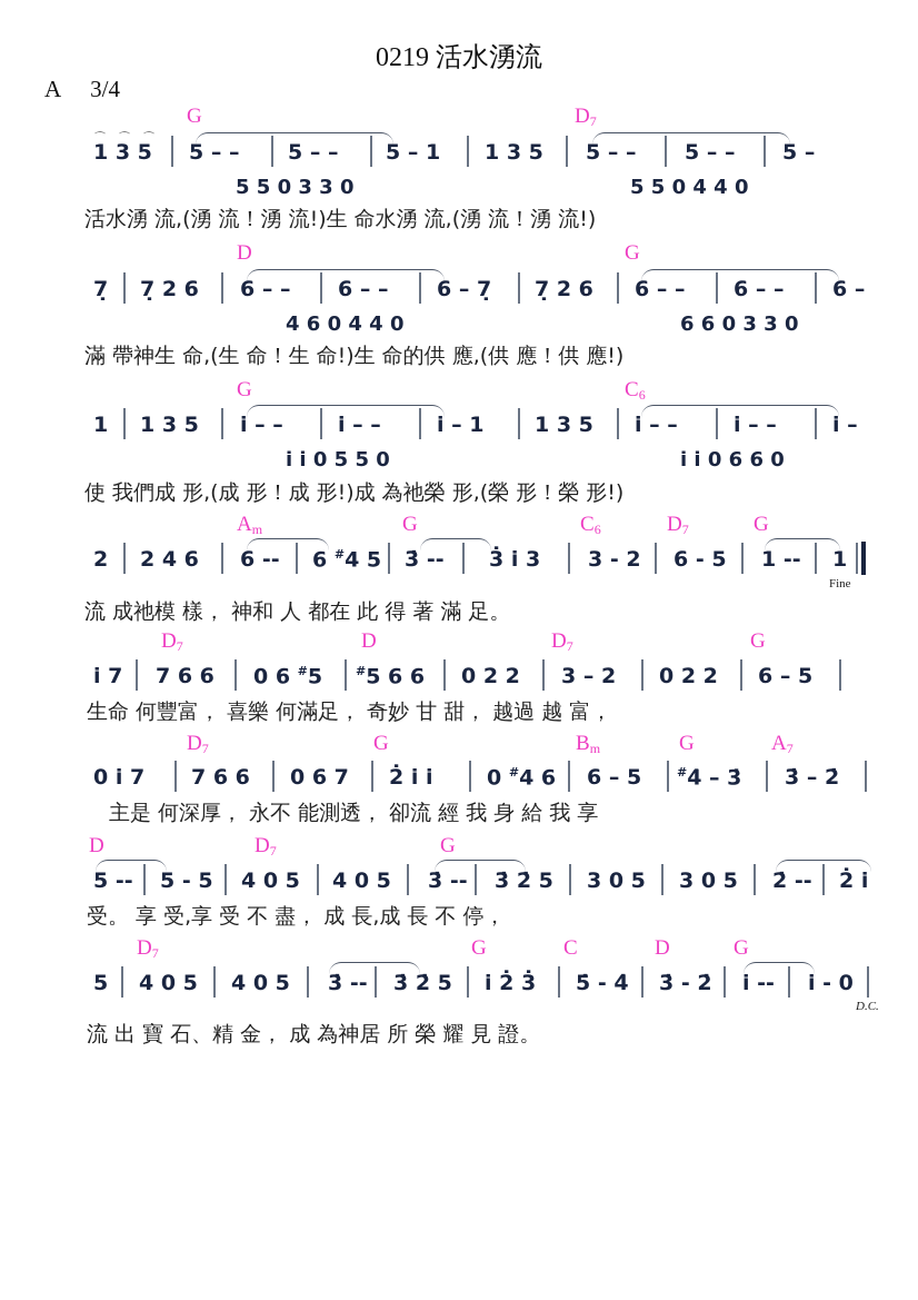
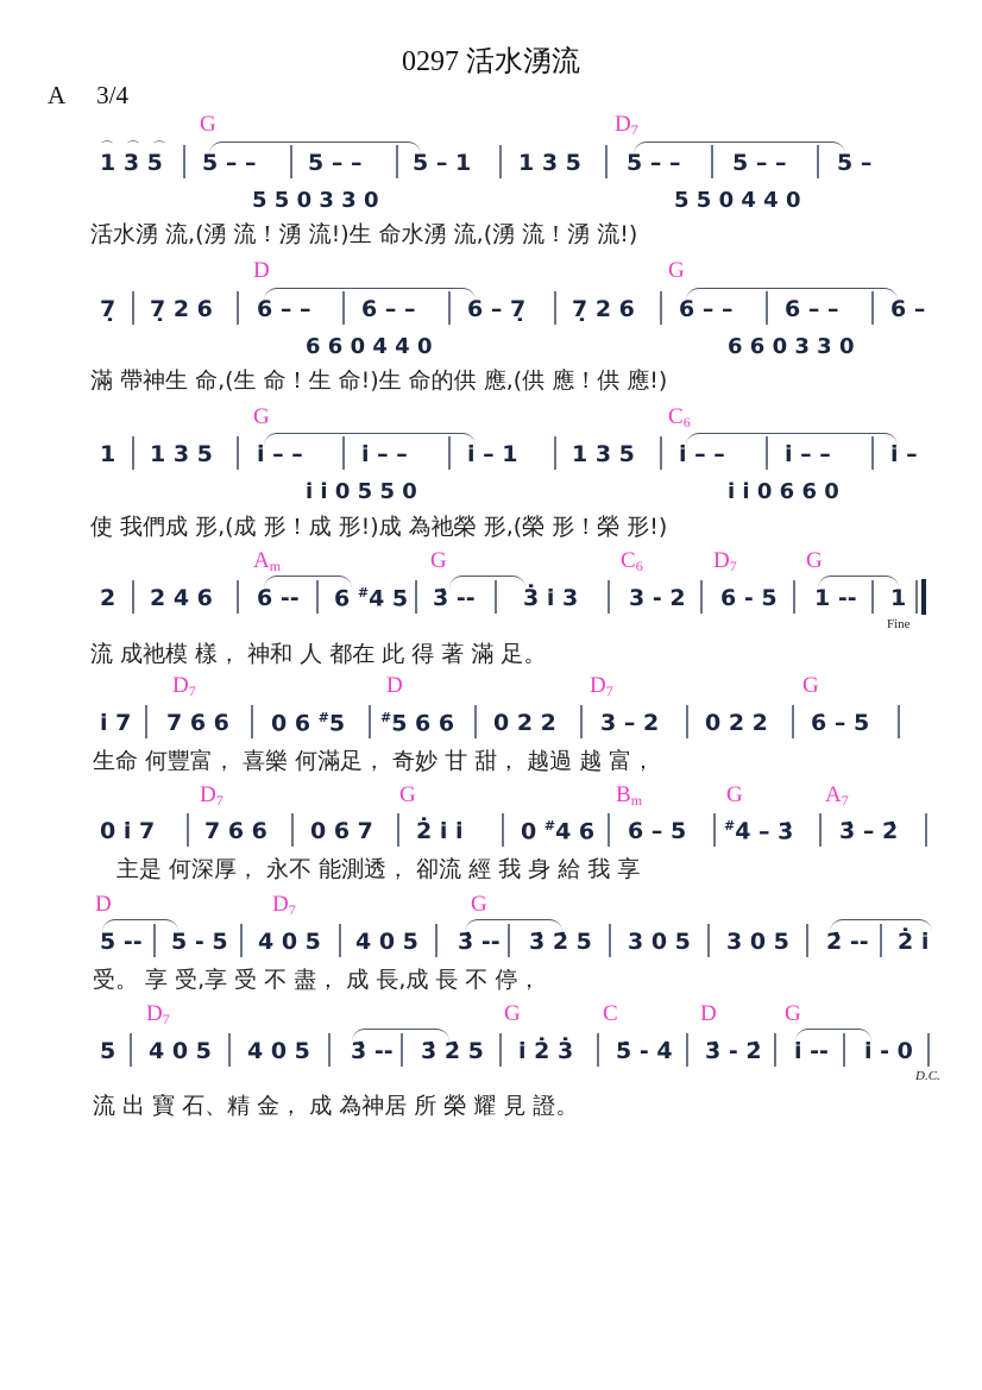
- 0219 活水湧流
+ 0297 活水湧流
  A 3/4
  G
  D7
  ⌒
  ⌒
  ⌒
  1 3 5
  5 – –
  5 – –
  5 – 1
  1 3 5
  5 – –
  5 – –
  5 –
  5 5 0 3 3 0
  5 5 0 4 4 0
  活水湧 流,(湧 流！湧 流!)生 命水湧 流,(湧 流！湧 流!)
  D
  G
  7̣
  7̣ 2 6
  6 – –
  6 – –
  6 – 7̣
  7̣ 2 6
  6 – –
  6 – –
  6 –
- 4 6 0 4 4 0
+ 6 6 0 4 4 0
  6 6 0 3 3 0
  滿 帶神生 命,(生 命！生 命!)生 命的供 應,(供 應！供 應!)
  G
  C6
  1
  1 3 5
  i – –
  i – –
  i – 1
  1 3 5
  i – –
  i – –
  i –
  i i 0 5 5 0
  i i 0 6 6 0
  使 我們成 形,(成 形！成 形!)成 為祂榮 形,(榮 形！榮 形!)
  Am
  G
  C6
  D7
  G
  2
  2 4 6
  6 --
  6 #4 5
  3̇ --
  3̇ i 3
  3 - 2
  6 - 5
  1 --
  1
  Fine
  流 成祂模 樣， 神和 人 都在 此 得 著 滿 足。
  D7
  D
  D7
  G
  i 7
  7 6 6
  0 6 #5
  #5 6 6
  0 2 2
  3 – 2
  0 2 2
  6 – 5
  生命 何豐富， 喜樂 何滿足， 奇妙 甘 甜， 越過 越 富，
  D7
  G
  Bm
  G
  A7
  0 i 7
  7 6 6
  0 6 7
  2̇ i i
  0 #4 6
  6 – 5
  #4̇ – 3̇
  3̇ – 2̇
  主是 何深厚， 永不 能測透， 卻流 經 我 身 給 我 享
  D
  D7
  G
  5 --
  5 - 5
  4 0 5
  4 0 5
  3̇ --
  3̇ 2̇ 5
  3 0 5
  3 0 5
  2̇ --
  2̇ i
  受。 享 受,享 受 不 盡， 成 長,成 長 不 停，
  D7
  G
  C
  D
  G
  5
  4 0 5
  4 0 5
  3̇ --
  3̇ 2̇ 5
  i 2̇ 3̇
  5̇ - 4̇
  3̇ - 2̇
  i --
  i - 0
  D.C.
  流 出 寶 石、精 金， 成 為神居 所 榮 耀 見 證。
